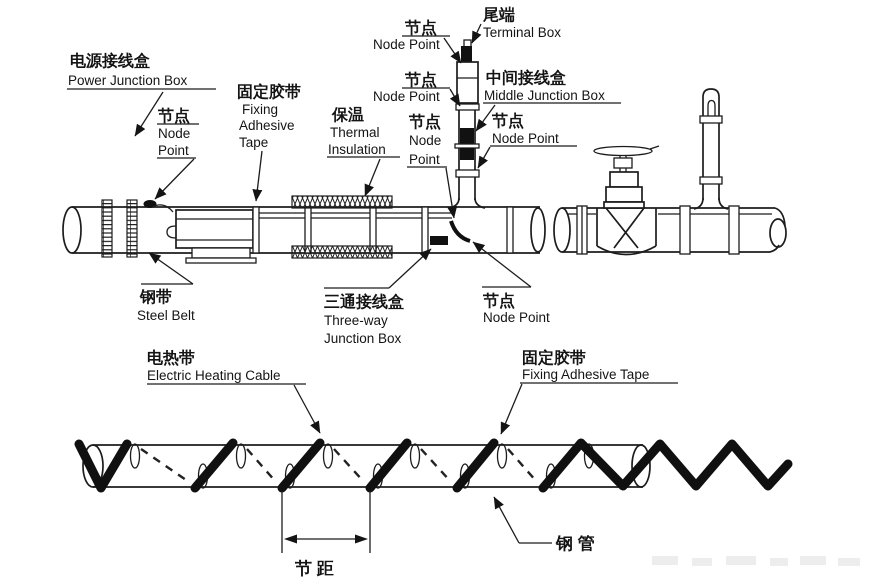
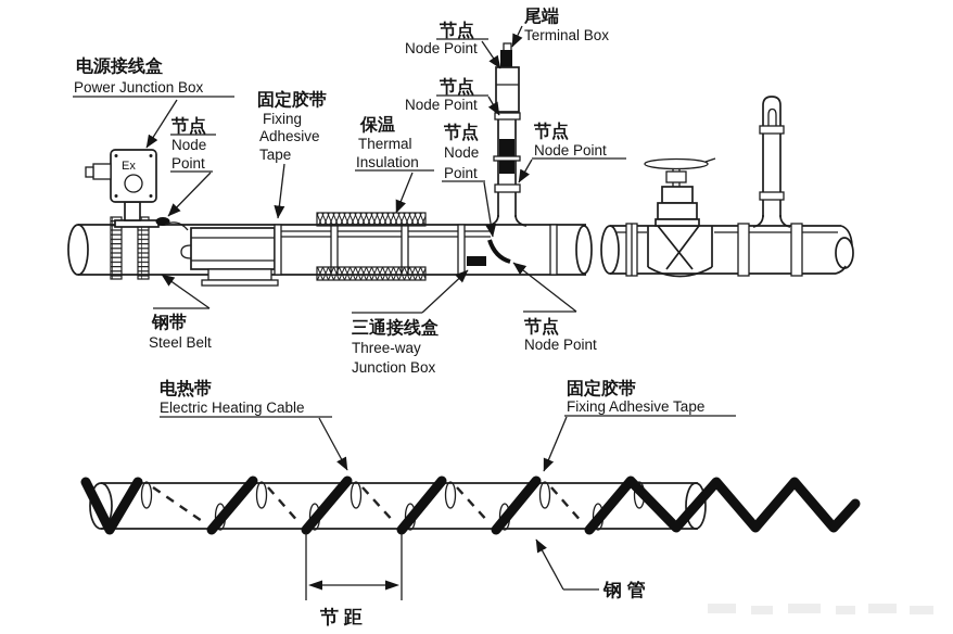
+ Ex
  电源接线盒
  Power Junction Box
  节点
  Node
  Point
  固定胶带
  Fixing
  Adhesive
  Tape
  保温
  Thermal
  Insulation
  节点
  Node Point
  尾端
  Terminal Box
- 中间接线盒
- Middle Junction Box
  节点
  Node Point
  节点
  Node
  Point
  节点
  Node Point
  钢带
  Steel Belt
  三通接线盒
  Three-way
  Junction Box
  节点
  Node Point
  节 距
  电热带
  Electric Heating Cable
  固定胶带
  Fixing Adhesive Tape
  钢 管
